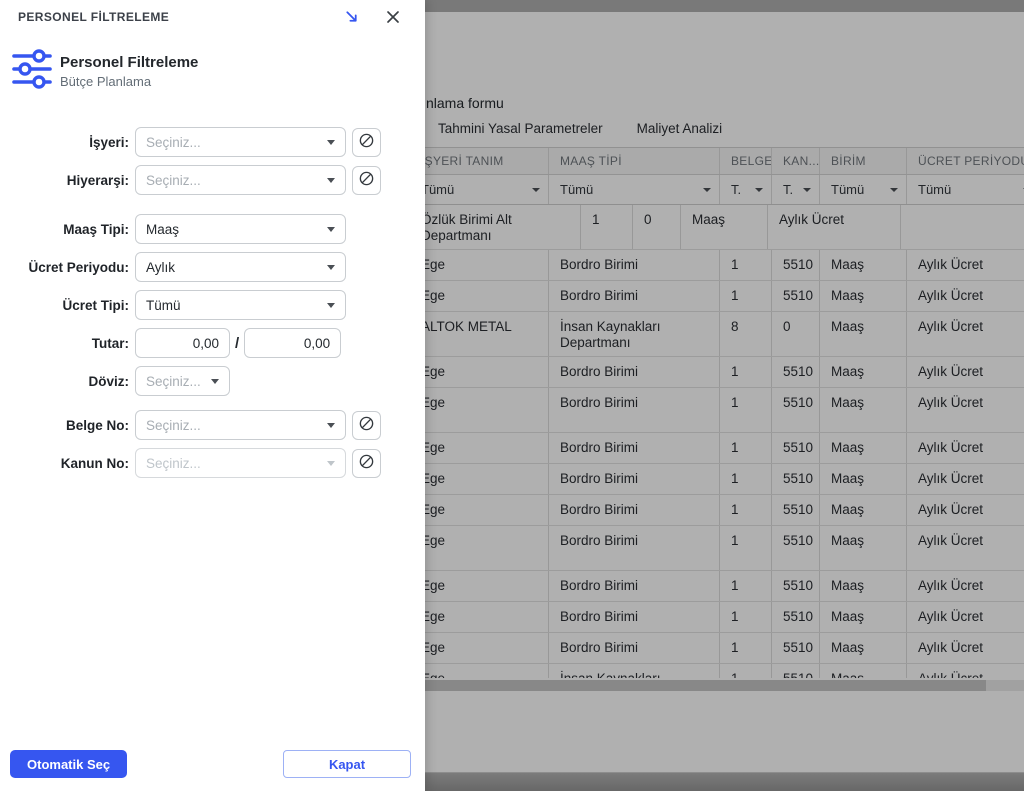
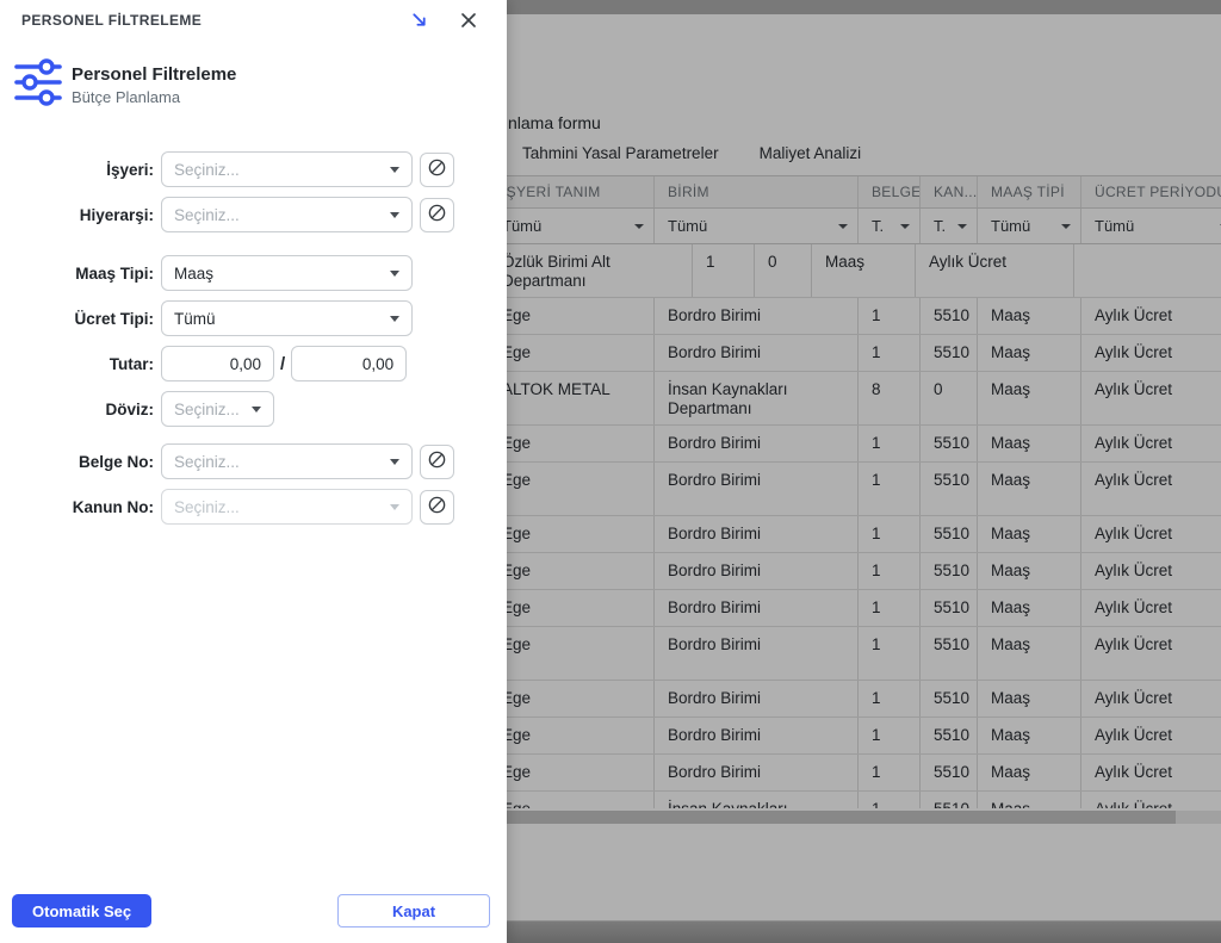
  nlama formu
  Tahmini Yasal Parametreler
  Maliyet Analizi
  ŞYERİ TANIM
- MAAŞ TİPİ
+ BİRİM
  BELGE
  KAN...
- BİRİM
+ MAAŞ TİPİ
  ÜCRET PERİYOD
  ümü
  Tümü
  T.
  T.
  Tümü
  Tümü
  Özlük Birimi Alt Departmanı
  1
  0
  Maaş
  Aylık Ücret
  Ege
  Bordro Birimi
  1
  5510
  Maaş
  Aylık Ücret
  Ege
  Bordro Birimi
  1
  5510
  Maaş
  Aylık Ücret
  ALTOK METAL
  İnsan Kaynakları Departmanı
  8
  0
  Maaş
  Aylık Ücret
  Ege
  Bordro Birimi
  1
  5510
  Maaş
  Aylık Ücret
  Ege
  Bordro Birimi
  1
  5510
  Maaş
  Aylık Ücret
  Ege
  Bordro Birimi
  1
  5510
  Maaş
  Aylık Ücret
  Ege
  Bordro Birimi
  1
  5510
  Maaş
  Aylık Ücret
  Ege
  Bordro Birimi
  1
  5510
  Maaş
  Aylık Ücret
  Ege
  Bordro Birimi
  1
  5510
  Maaş
  Aylık Ücret
  Ege
  Bordro Birimi
  1
  5510
  Maaş
  Aylık Ücret
  Ege
  Bordro Birimi
  1
  5510
  Maaş
  Aylık Ücret
  Ege
  Bordro Birimi
  1
  5510
  Maaş
  Aylık Ücret
  PERSONEL FİLTRELEME
  Personel Filtreleme
  Bütçe Planlama
  İşyeri:
  Seçiniz...
  Hiyerarşi:
  Seçiniz...
  Maaş Tipi:
  Maaş
- Ücret Periyodu:
- Aylık
  Ücret Tipi:
  Tümü
  Tutar:
  0,00
  /
  0,00
  Döviz:
  Seçiniz...
  Belge No:
  Seçiniz...
  Kanun No:
  Seçiniz...
  Otomatik Seç
  Kapat
